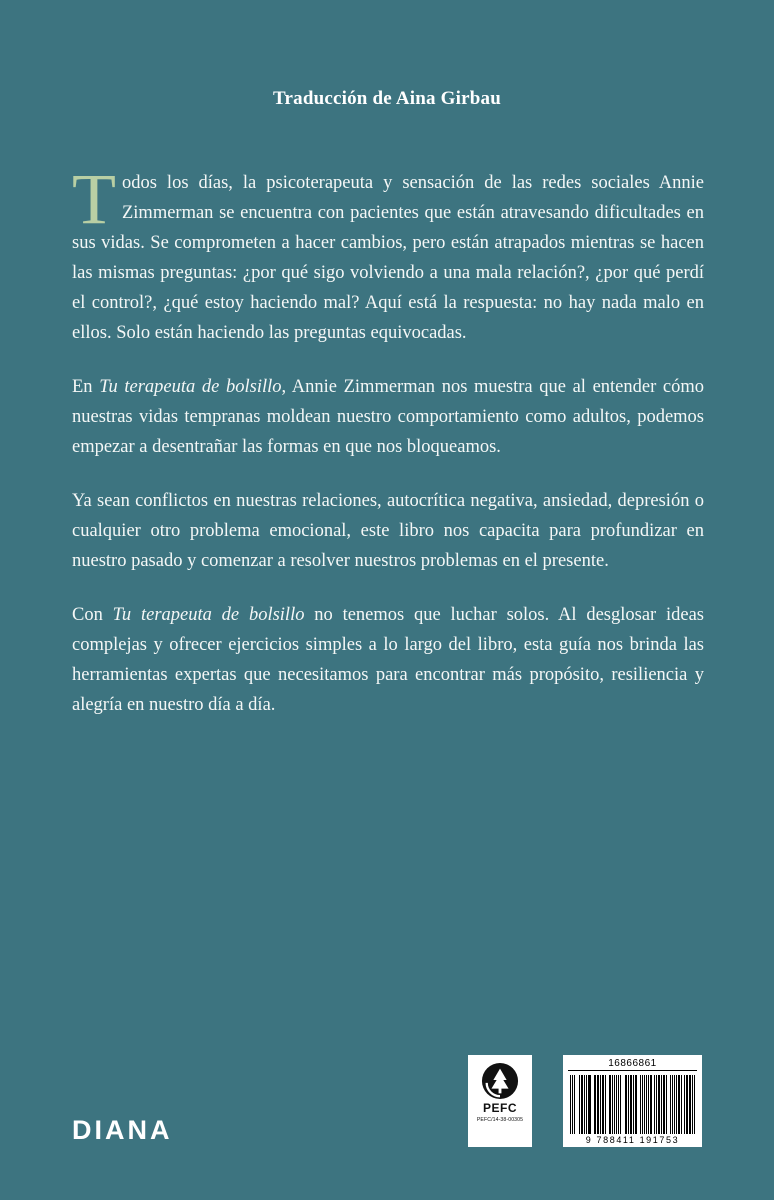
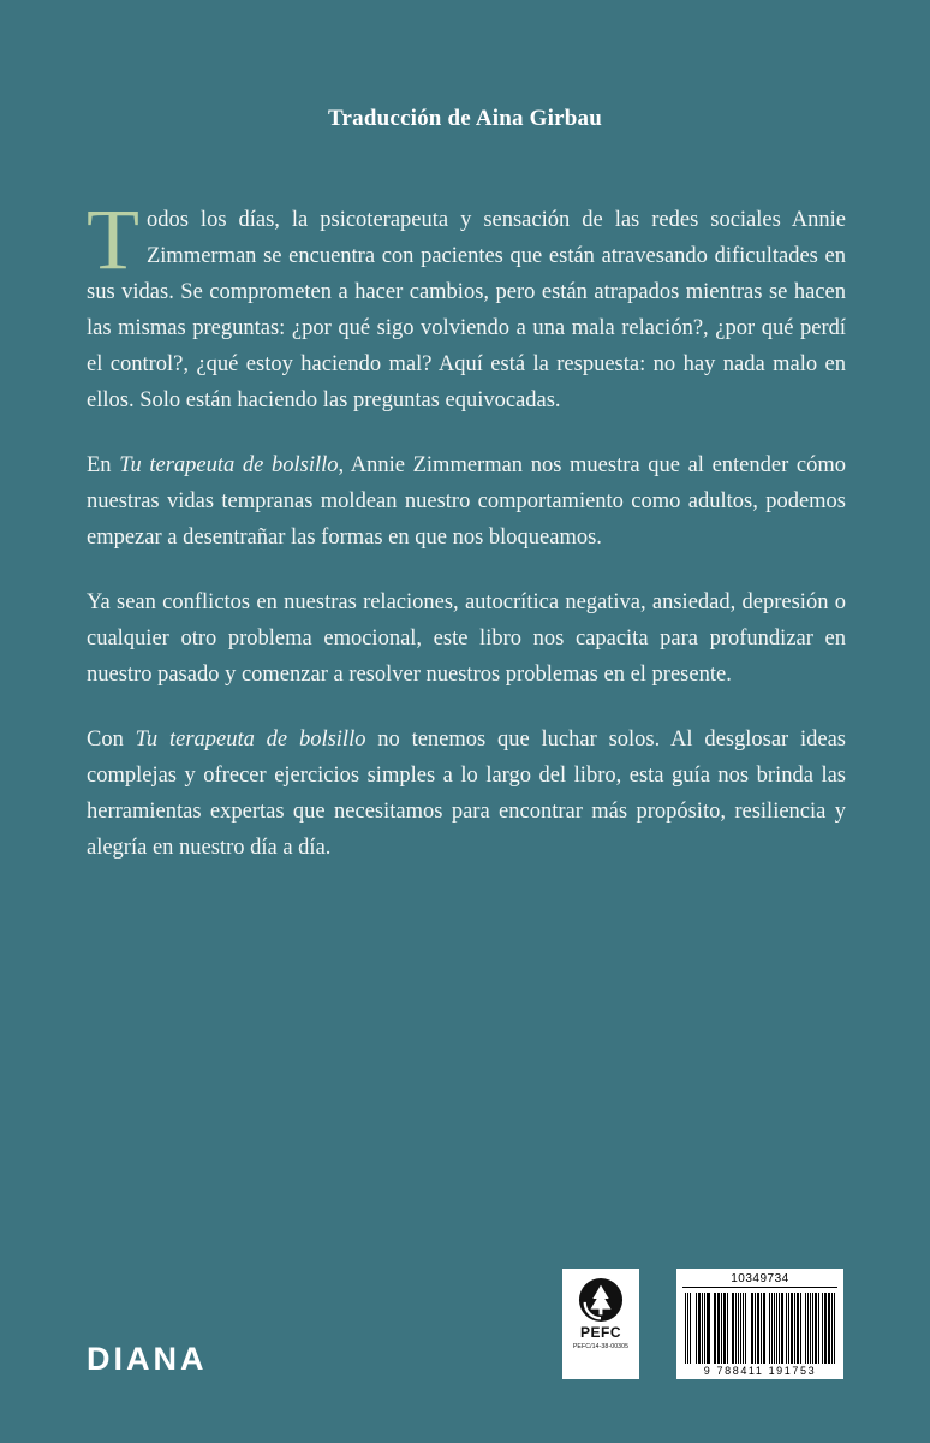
  Traducción de Aina Girbau
  T
  odos los días, la psicoterapeuta y sensación de las redes sociales Annie Zimmerman se encuentra con pacientes que están atravesando dificultades en sus vidas. Se comprometen a hacer cambios, pero están atrapados mientras se hacen las mismas preguntas: ¿por qué sigo volviendo a una mala relación?, ¿por qué perdí el control?, ¿qué estoy haciendo mal? Aquí está la respuesta: no hay nada malo en ellos. Solo están haciendo las preguntas equivocadas.
  En Tu terapeuta de bolsillo, Annie Zimmerman nos muestra que al entender cómo nuestras vidas tempranas moldean nuestro comportamiento como adultos, podemos empezar a desentrañar las formas en que nos bloqueamos.
  Ya sean conflictos en nuestras relaciones, autocrítica negativa, ansiedad, depresión o cualquier otro problema emocional, este libro nos capacita para profundizar en nuestro pasado y comenzar a resolver nuestros problemas en el presente.
  Con Tu terapeuta de bolsillo no tenemos que luchar solos. Al desglosar ideas complejas y ofrecer ejercicios simples a lo largo del libro, esta guía nos brinda las herramientas expertas que necesitamos para encontrar más propósito, resiliencia y alegría en nuestro día a día.
  DIANA
  PEFC
- 16866861
+ 10349734
  9 788411 191753
